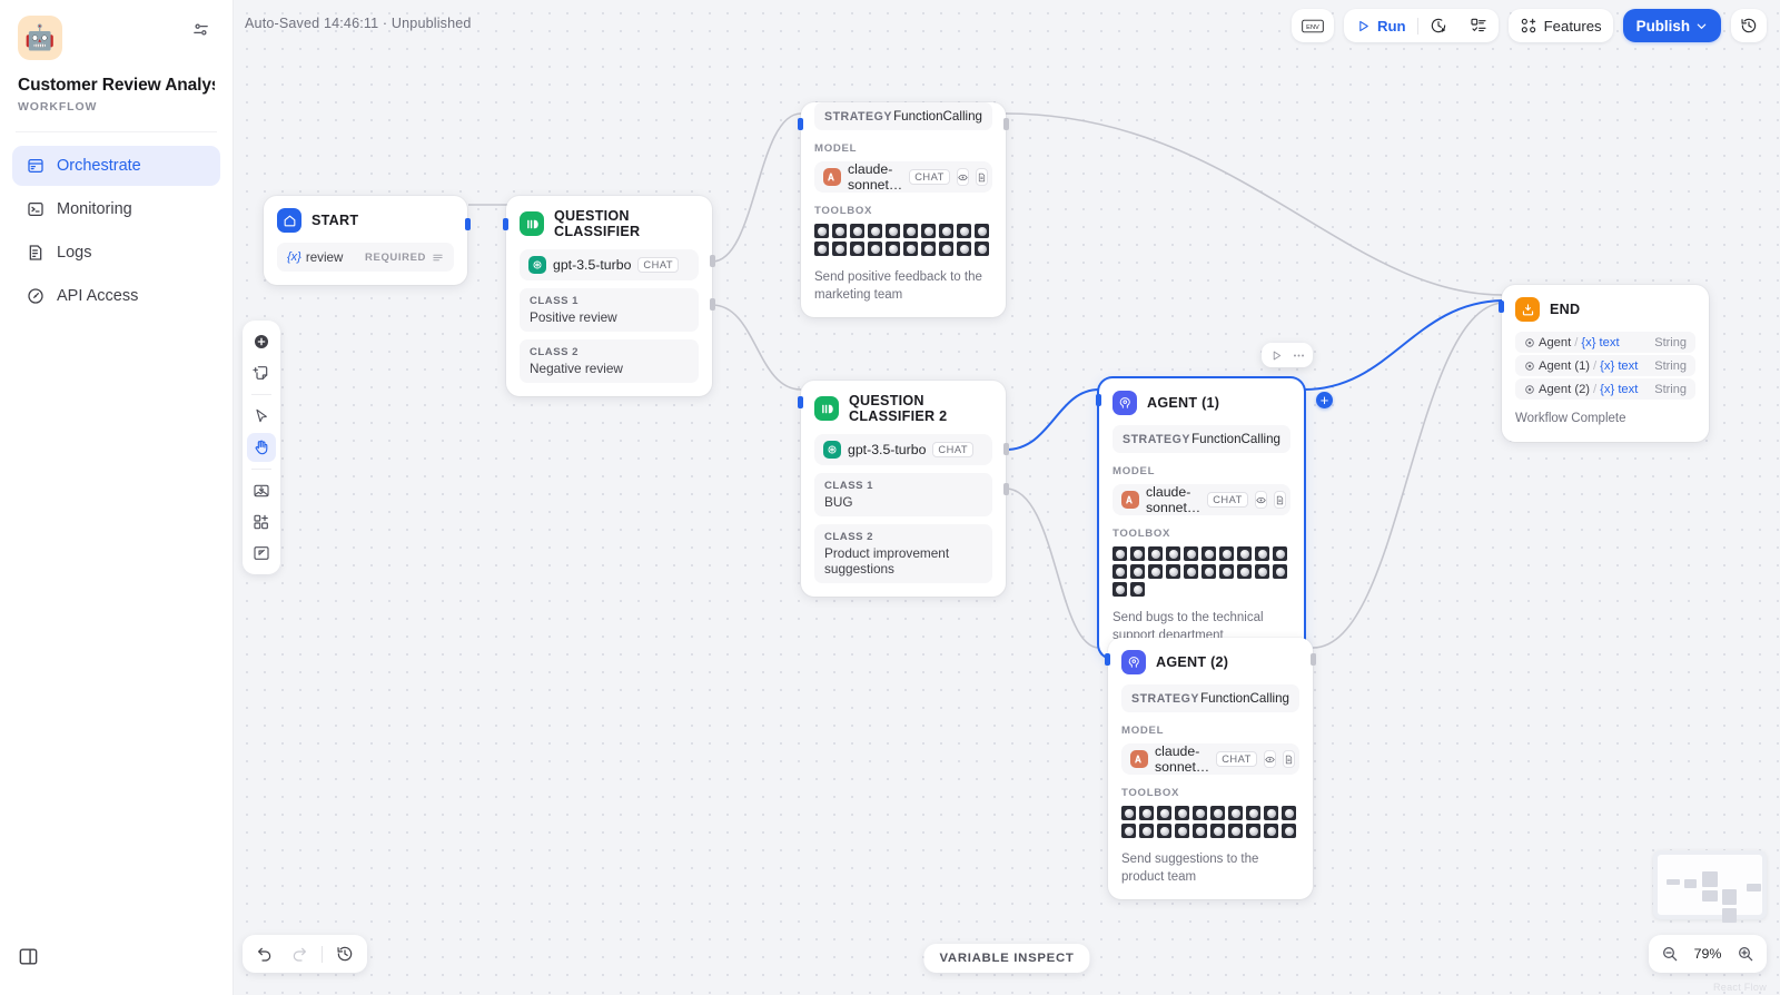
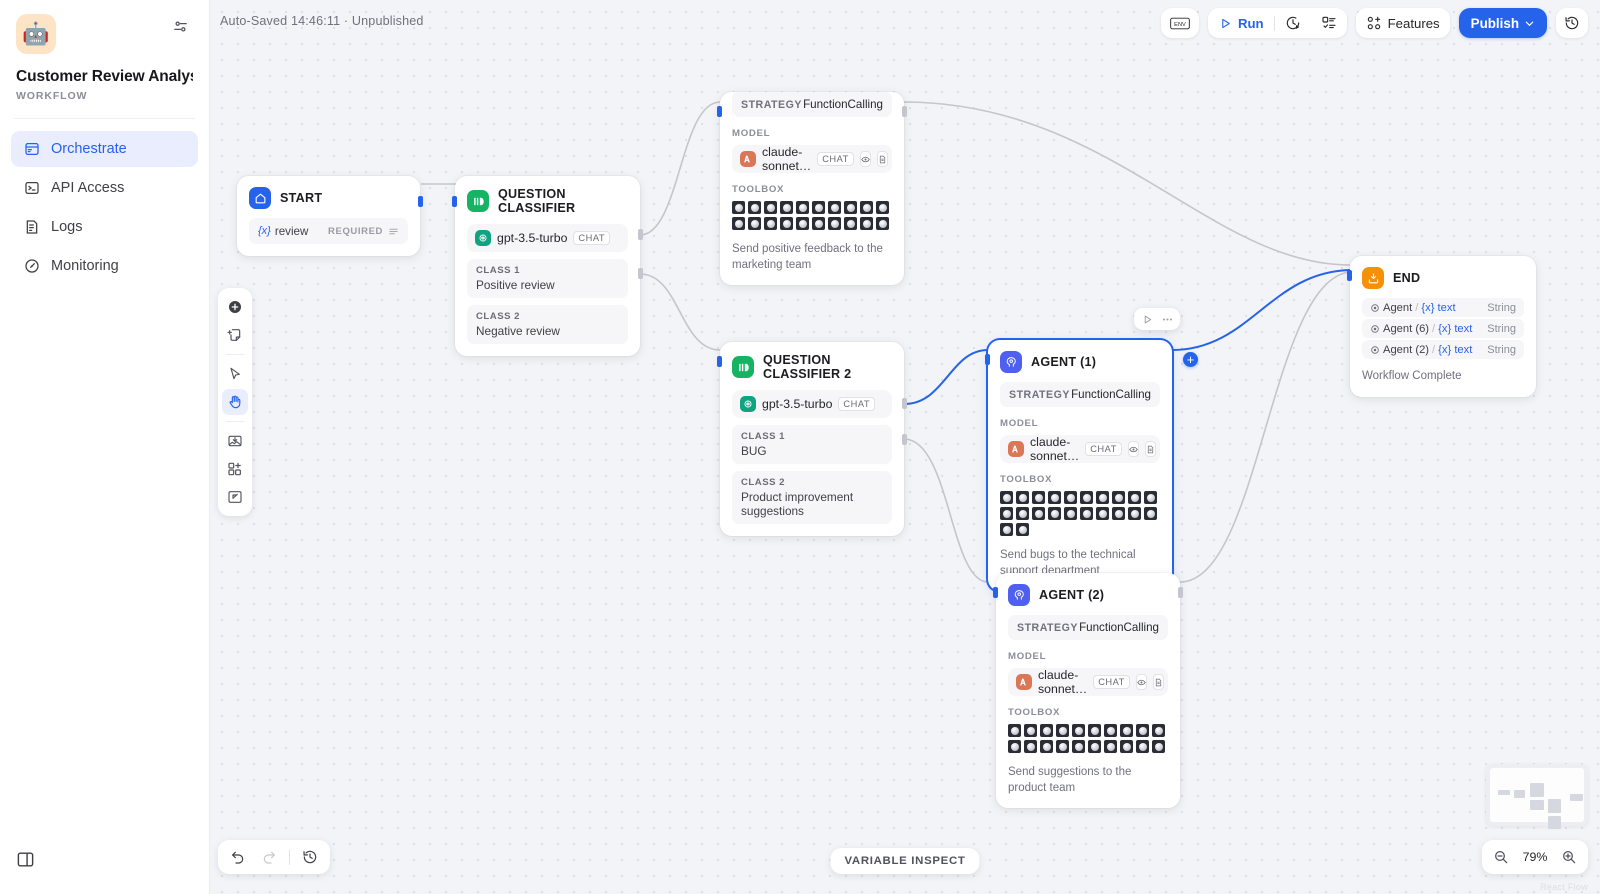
  🤖
  Customer Review Analy
  WORKFLOW
  Orchestrate
- Monitoring
+ API Access
  Logs
- API Access
+ Monitoring
  Auto-Saved 14:46:11 · Unpublished
  Run
  Features
  Publish
  START
  {x}
  review
  REQUIRED
  QUESTION CLASSIFIER
  gpt-3.5-turbo
  CHAT
  CLASS 1
  Positive review
  CLASS 2
  Negative review
  STRATEGY
  FunctionCalling
  MODEL
  claude-sonnet…
  CHAT
  TOOLBOX
  Send positive feedback to the marketing team
  QUESTION CLASSIFIER 2
  gpt-3.5-turbo
  CHAT
  CLASS 1
  BUG
  CLASS 2
  Product improvement suggestions
  AGENT (1)
  STRATEGY
  FunctionCalling
  MODEL
  claude-sonnet…
  CHAT
  TOOLBOX
  Send bugs to the technical support department
  +
  AGENT (2)
  STRATEGY
  FunctionCalling
  MODEL
  claude-sonnet…
  CHAT
  TOOLBOX
  Send suggestions to the product team
  END
  Agent
  /
  {x} text
  String
- Agent (1)
+ Agent (6)
  /
  {x} text
  String
  Agent (2)
  /
  {x} text
  String
  Workflow Complete
  VARIABLE INSPECT
  79%
